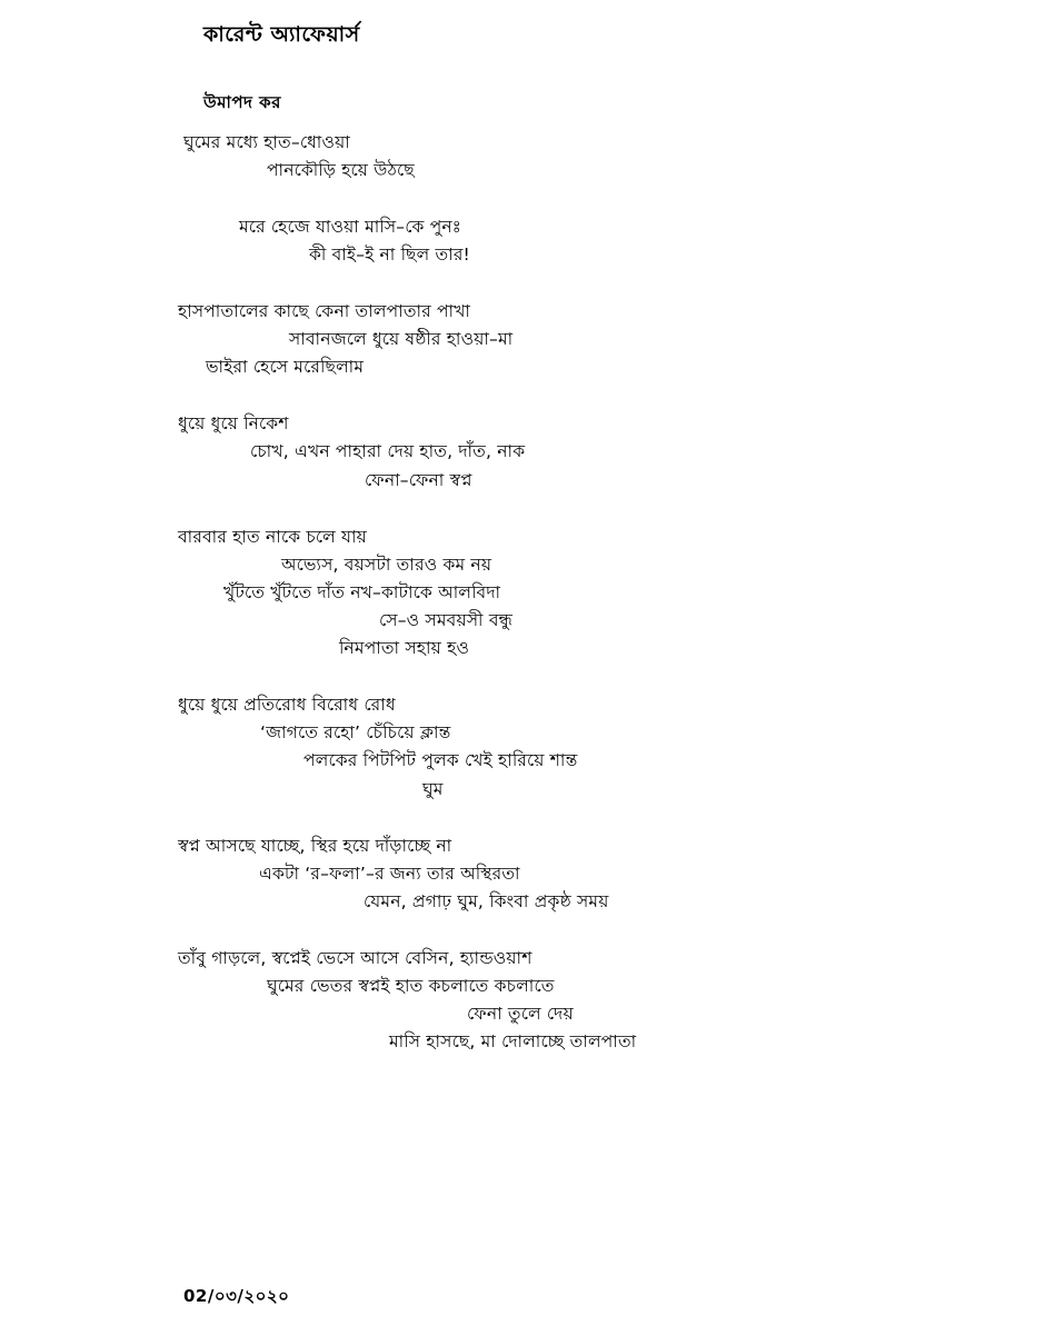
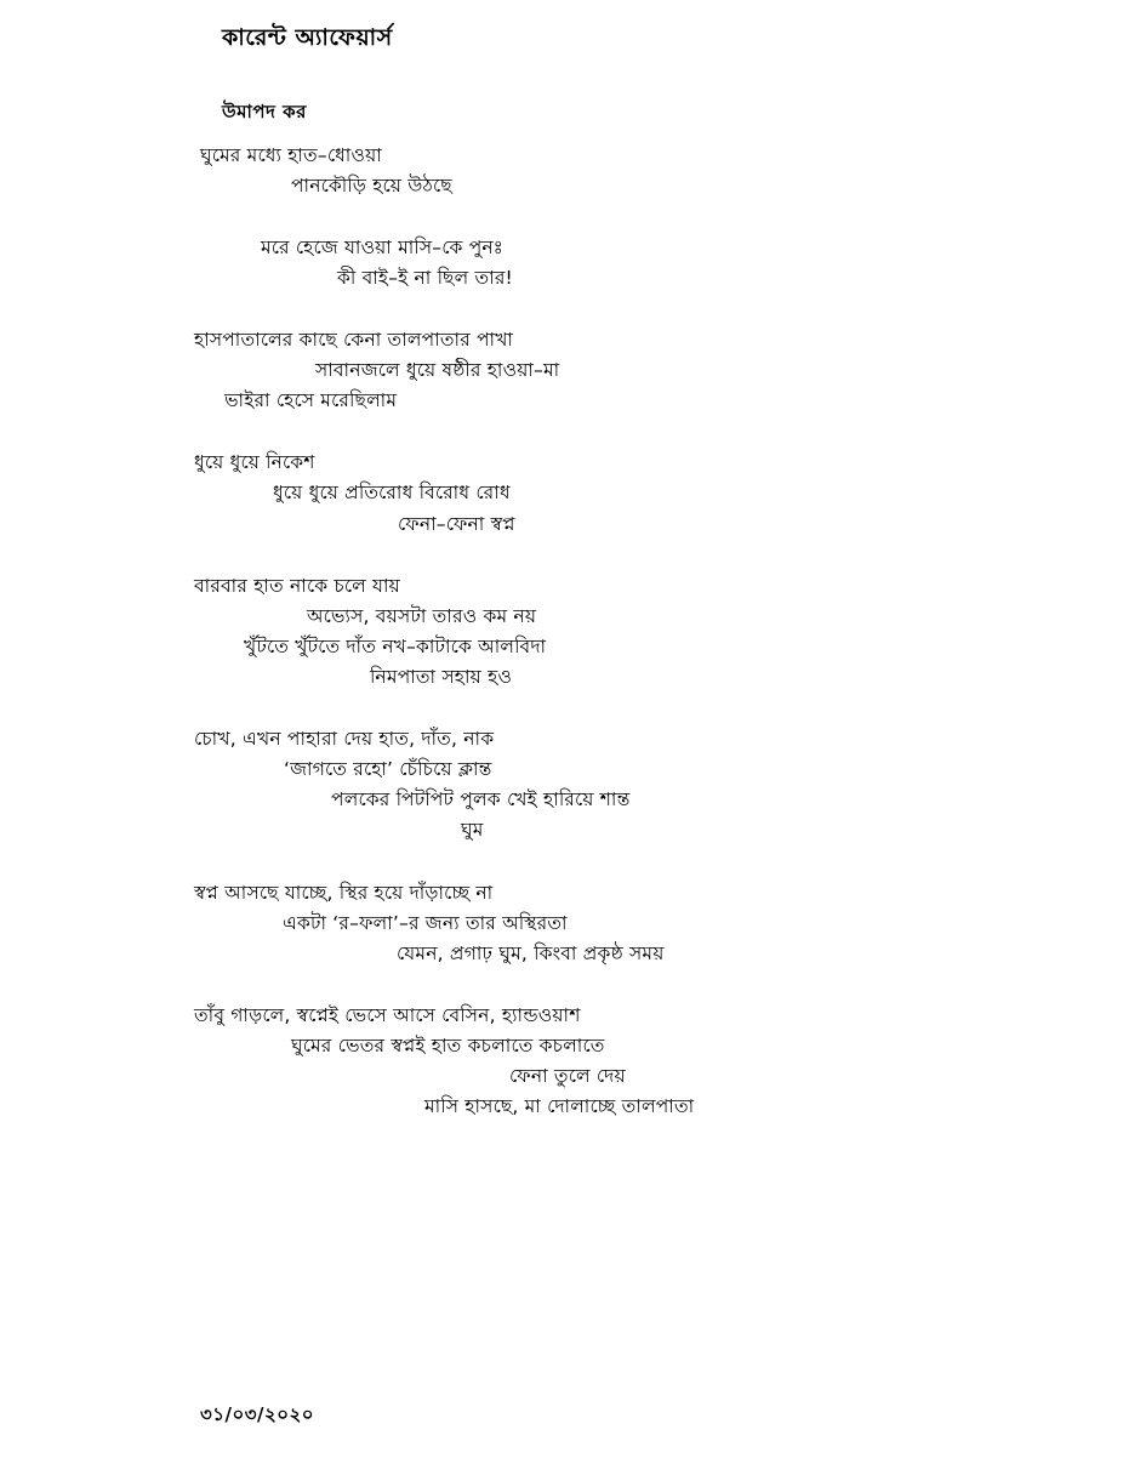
  কারেন্ট অ্যাফেয়ার্স
  উমাপদ কর
  ঘুমের মধ্যে হাত–ধোওয়া
  পানকৌড়ি হয়ে উঠছে
  মরে হেজে যাওয়া মাসি–কে পুনঃ
  কী বাই–ই না ছিল তার!
  হাসপাতালের কাছে কেনা তালপাতার পাখা
  সাবানজলে ধুয়ে ষষ্ঠীর হাওয়া–মা
  ভাইরা হেসে মরেছিলাম
  ধুয়ে ধুয়ে নিকেশ
- চোখ, এখন পাহারা দেয় হাত, দাঁত, নাক
+ ধুয়ে ধুয়ে প্রতিরোধ বিরোধ রোধ
  ফেনা–ফেনা স্বপ্ন
  বারবার হাত নাকে চলে যায়
  অভ্যেস, বয়সটা তারও কম নয়
  খুঁটতে খুঁটতে দাঁত নখ–কাটাকে আলবিদা
- সে–ও সমবয়সী বন্ধু
  নিমপাতা সহায় হও
- ধুয়ে ধুয়ে প্রতিরোধ বিরোধ রোধ
+ চোখ, এখন পাহারা দেয় হাত, দাঁত, নাক
  ‘জাগতে রহো’ চেঁচিয়ে ক্লান্ত
  পলকের পিটপিট পুলক খেই হারিয়ে শান্ত
  ঘুম
  স্বপ্ন আসছে যাচ্ছে, স্থির হয়ে দাঁড়াচ্ছে না
  একটা ‘র–ফলা’–র জন্য তার অস্থিরতা
  যেমন, প্রগাঢ় ঘুম, কিংবা প্রকৃষ্ঠ সময়
  তাঁবু গাড়লে, স্বপ্নেই ভেসে আসে বেসিন, হ্যান্ডওয়াশ
  ঘুমের ভেতর স্বপ্নই হাত কচলাতে কচলাতে
  ফেনা তুলে দেয়
  মাসি হাসছে, মা দোলাচ্ছে তালপাতা
- 02/০৩/২০২০
+ ৩১/০৩/২০২০
